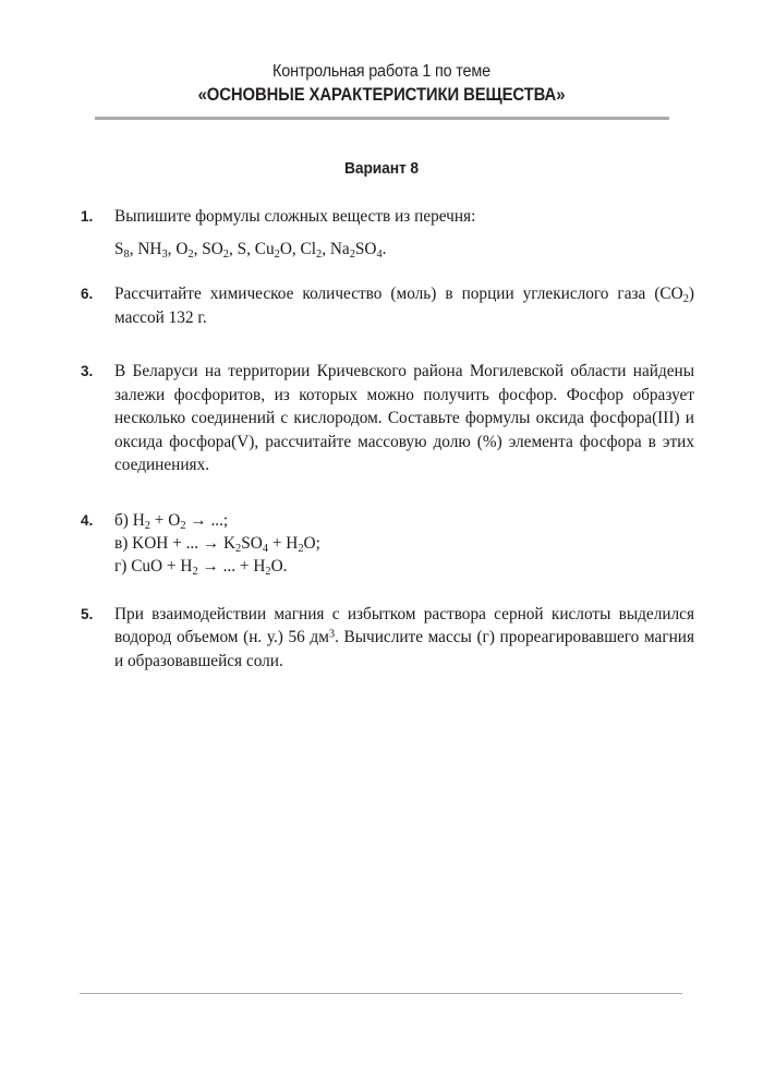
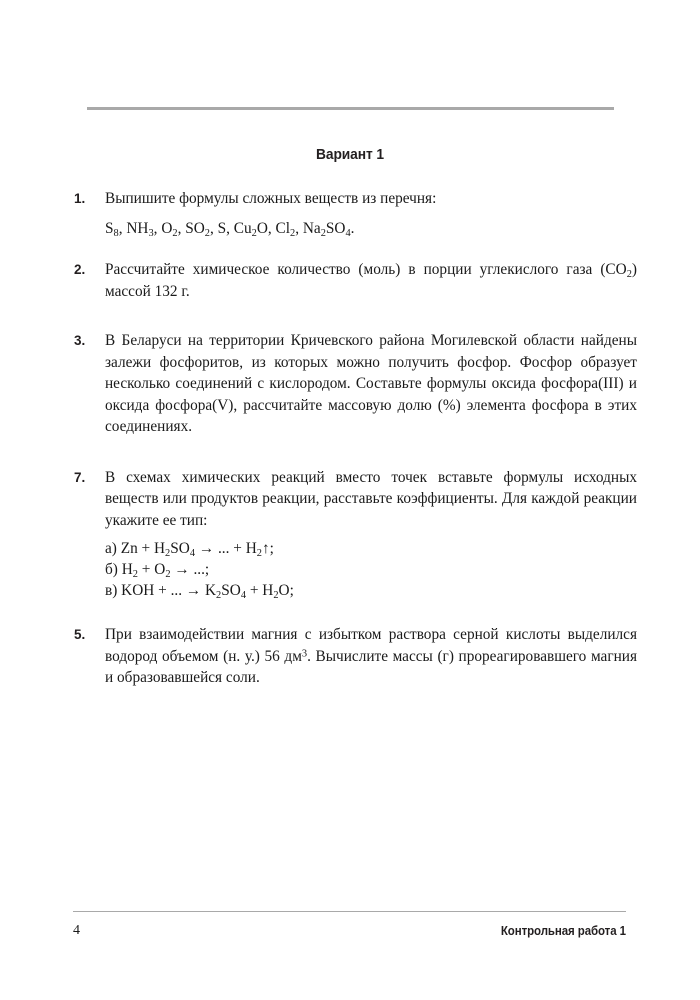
- Контрольная работа 1 по теме
- «ОСНОВНЫЕ ХАРАКТЕРИСТИКИ ВЕЩЕСТВА»
- Вариант 8
+ Вариант 1
  1.
  Выпишите формулы сложных веществ из перечня:
  S8, NH3, O2, SO2, S, Cu2O, Cl2, Na2SO4.
- 6.
+ 2.
  Рассчитайте химическое количество (моль) в порции углекислого газа (CO2) массой 132 г.
  3.
  В Беларуси на территории Кричевского района Могилевской области найдены залежи фосфоритов, из которых можно получить фосфор. Фосфор образует несколько соединений с кислородом. Составьте формулы оксида фосфора(III) и оксида фосфора(V), рассчитайте массовую долю (%) элемента фосфора в этих соединениях.
- 4.
+ 7.
+ В схемах химических реакций вместо точек вставьте формулы исходных веществ или продуктов реакции, расставьте коэффициенты. Для каждой реакции укажите ее тип:
+ а) Zn + H2SO4 → ... + H2↑;
  б) H2 + O2 → ...;
  в) KOH + ... → K2SO4 + H2O;
- г) CuO + H2 → ... + H2O.
  5.
  При взаимодействии магния с избытком раствора серной кислоты выделился водород объемом (н. у.) 56 дм3. Вычислите массы (г) прореагировавшего магния и образовавшейся соли.
+ 4
+ Контрольная работа 1
